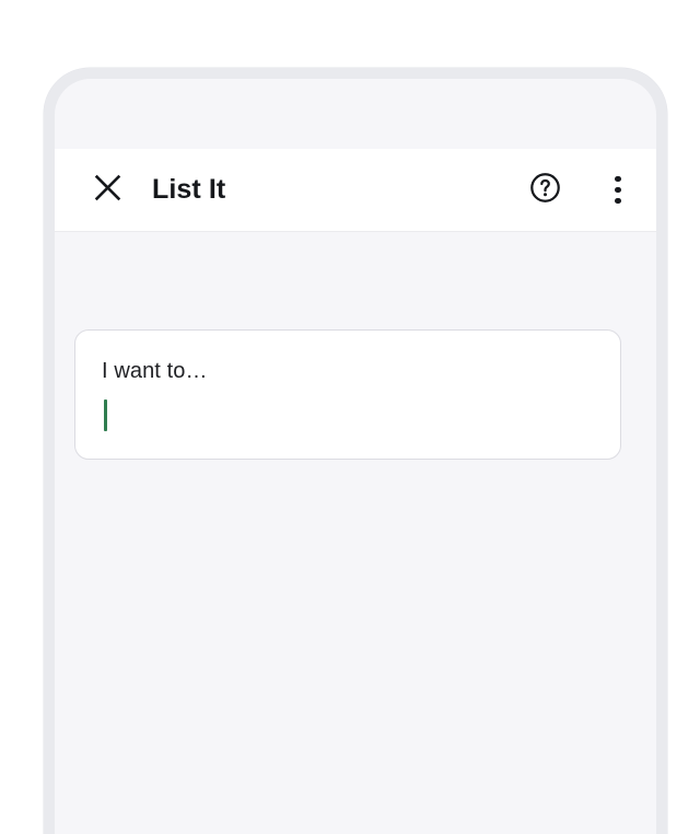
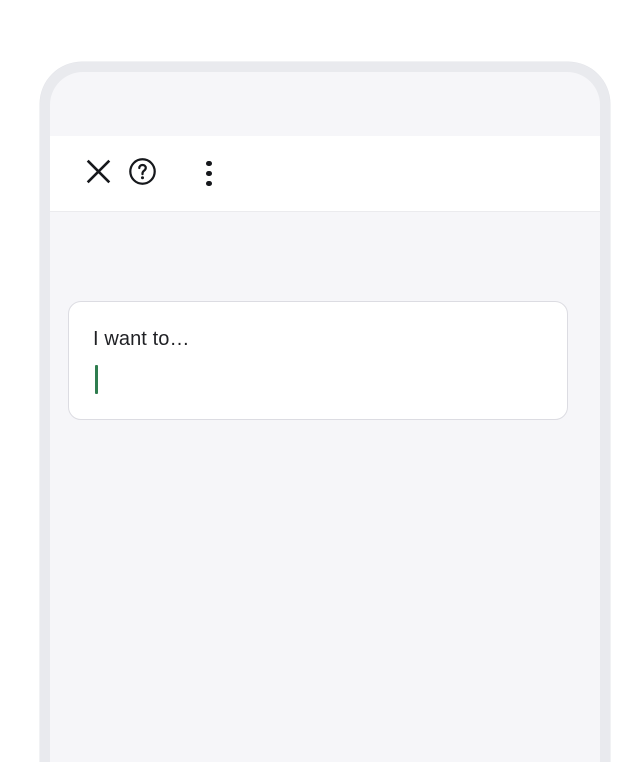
- List It
  I want to…
